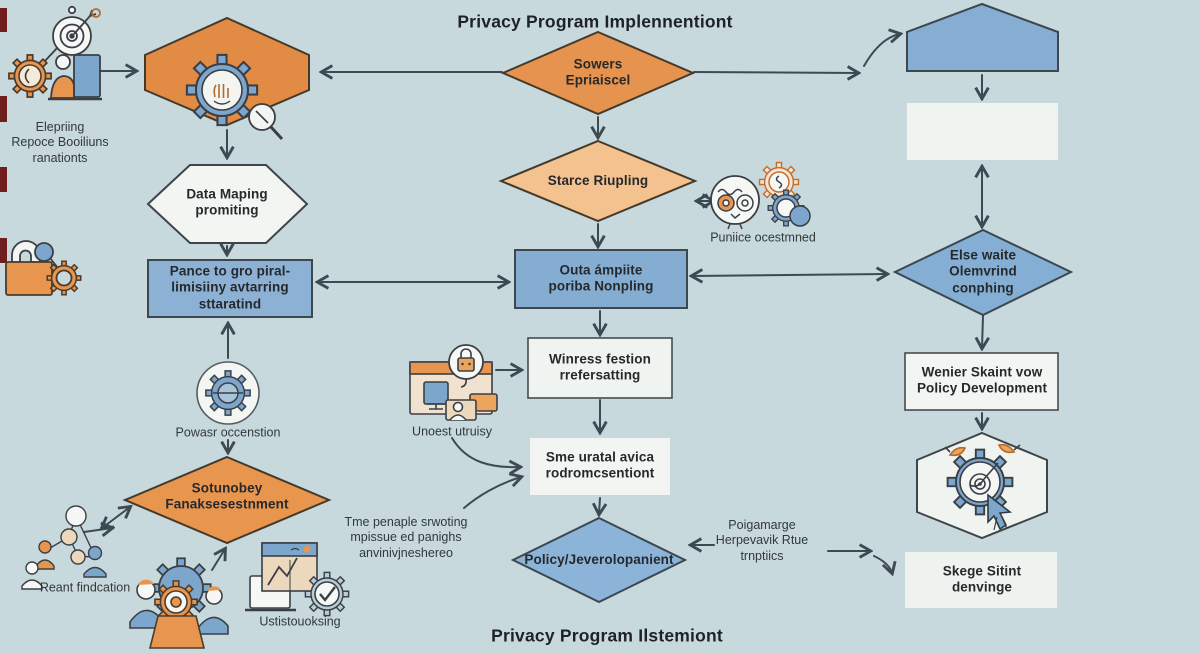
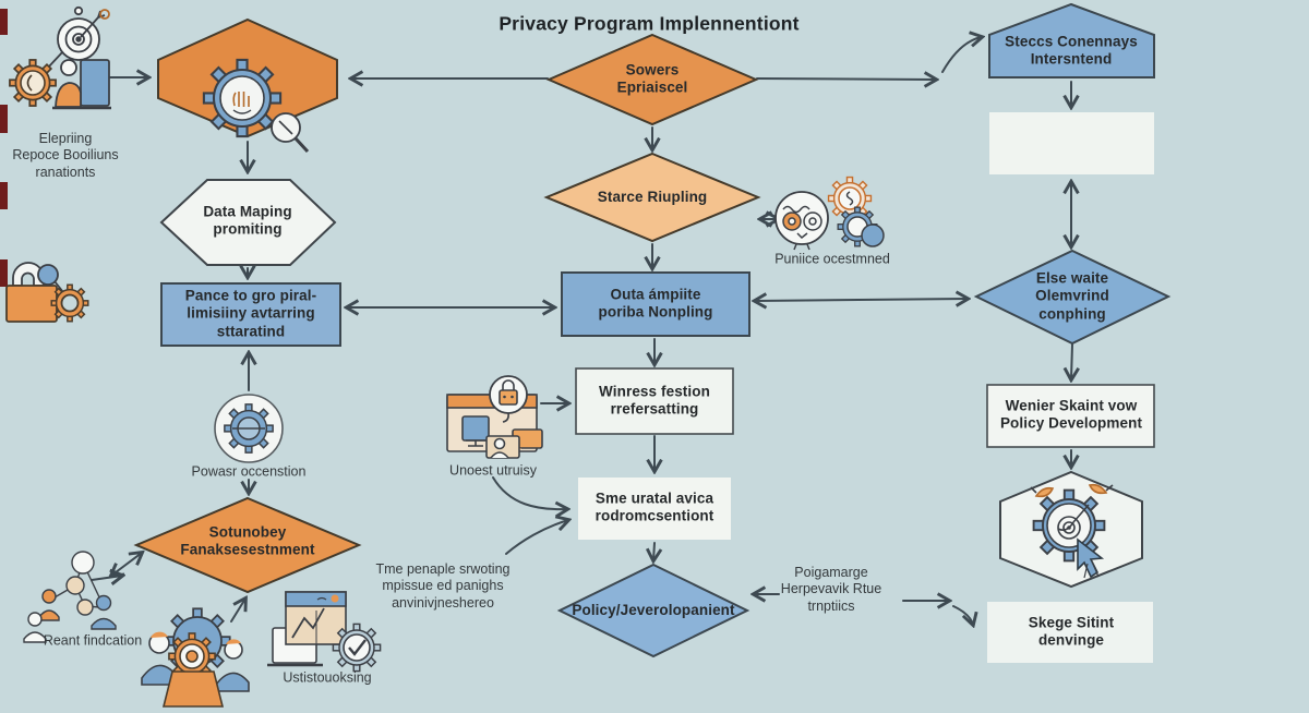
  Privacy Program Implennentiont
- Privacy Program Ilstemiont
  Sowers
  Epriaiscel
  Starce Riupling
  Outa ámpiite
  poriba Nonpling
  Winress festion
  rrefersatting
  Sme uratal avica
  rodromcsentiont
  Policy/Jeverolopanient
  Data Maping
  promiting
  Pance to gro piral-
  limisiiny avtarring
  sttaratind
  Sotunobey
  Fanaksesestnment
+ Steccs Conennays
+ Intersntend
  Else waite
  Olemvrind
  conphing
  Wenier Skaint vow
  Policy Development
  Skege Sitint
  denvinge
  Elepriing
  Repoce Booiliuns
  ranationts
  Powasr occenstion
  Reant findcation
  Ustistouoksing
  Unoest utruisy
  Puniice ocestmned
  Tme penaple srwoting
  mpissue ed panighs
  anvinivjneshereo
  Poigamarge
  Herpevavik Rtue
  trnptiics
